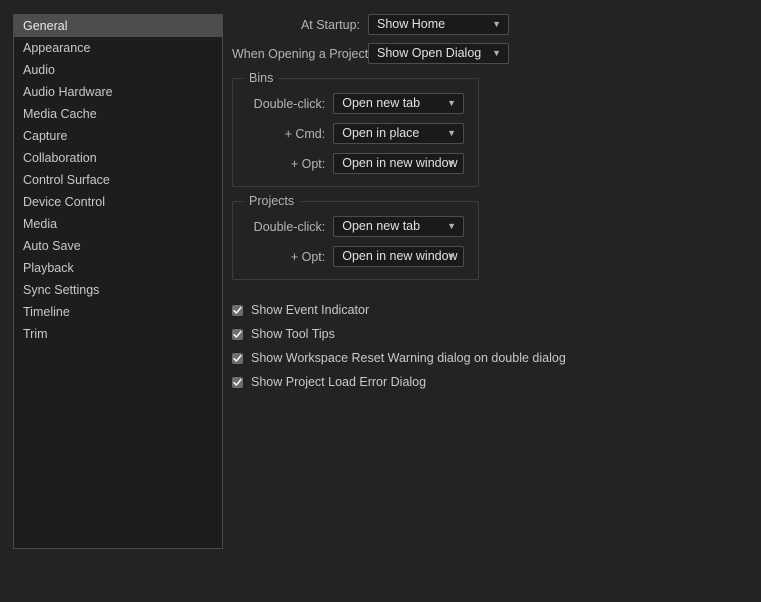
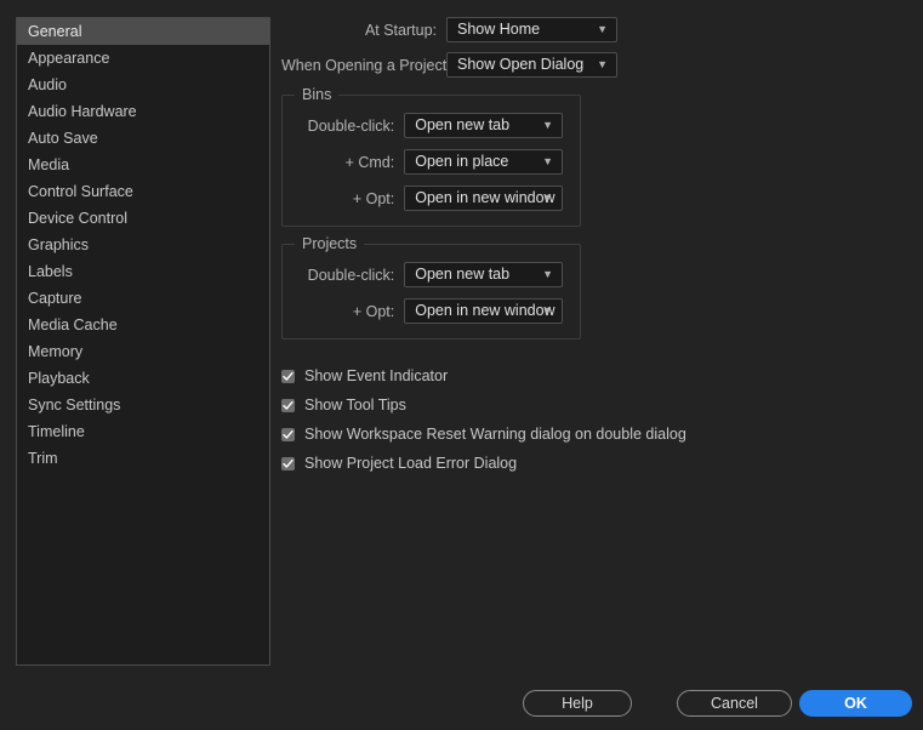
  General
  Appearance
  Audio
  Audio Hardware
- Media Cache
+ Auto Save
- Capture
+ Media
- Collaboration
  Control Surface
  Device Control
+ Graphics
+ Labels
- Media
+ Capture
- Auto Save
+ Media Cache
+ Memory
  Playback
  Sync Settings
  Timeline
  Trim
  At Startup:
  Show Home
  ▼
  When Opening a Project
  Show Open Dialog
  ▼
  Bins
  Double-click:
  Open new tab
  ▼
  + Cmd:
  Open in place
  ▼
  + Opt:
  Open in new window
  ▼
  Projects
  Double-click:
  Open new tab
  ▼
  + Opt:
  Open in new window
  ▼
  Show Event Indicator
  Show Tool Tips
  Show Workspace Reset Warning dialog on double dialog
  Show Project Load Error Dialog
+ Help
+ Cancel
+ OK
